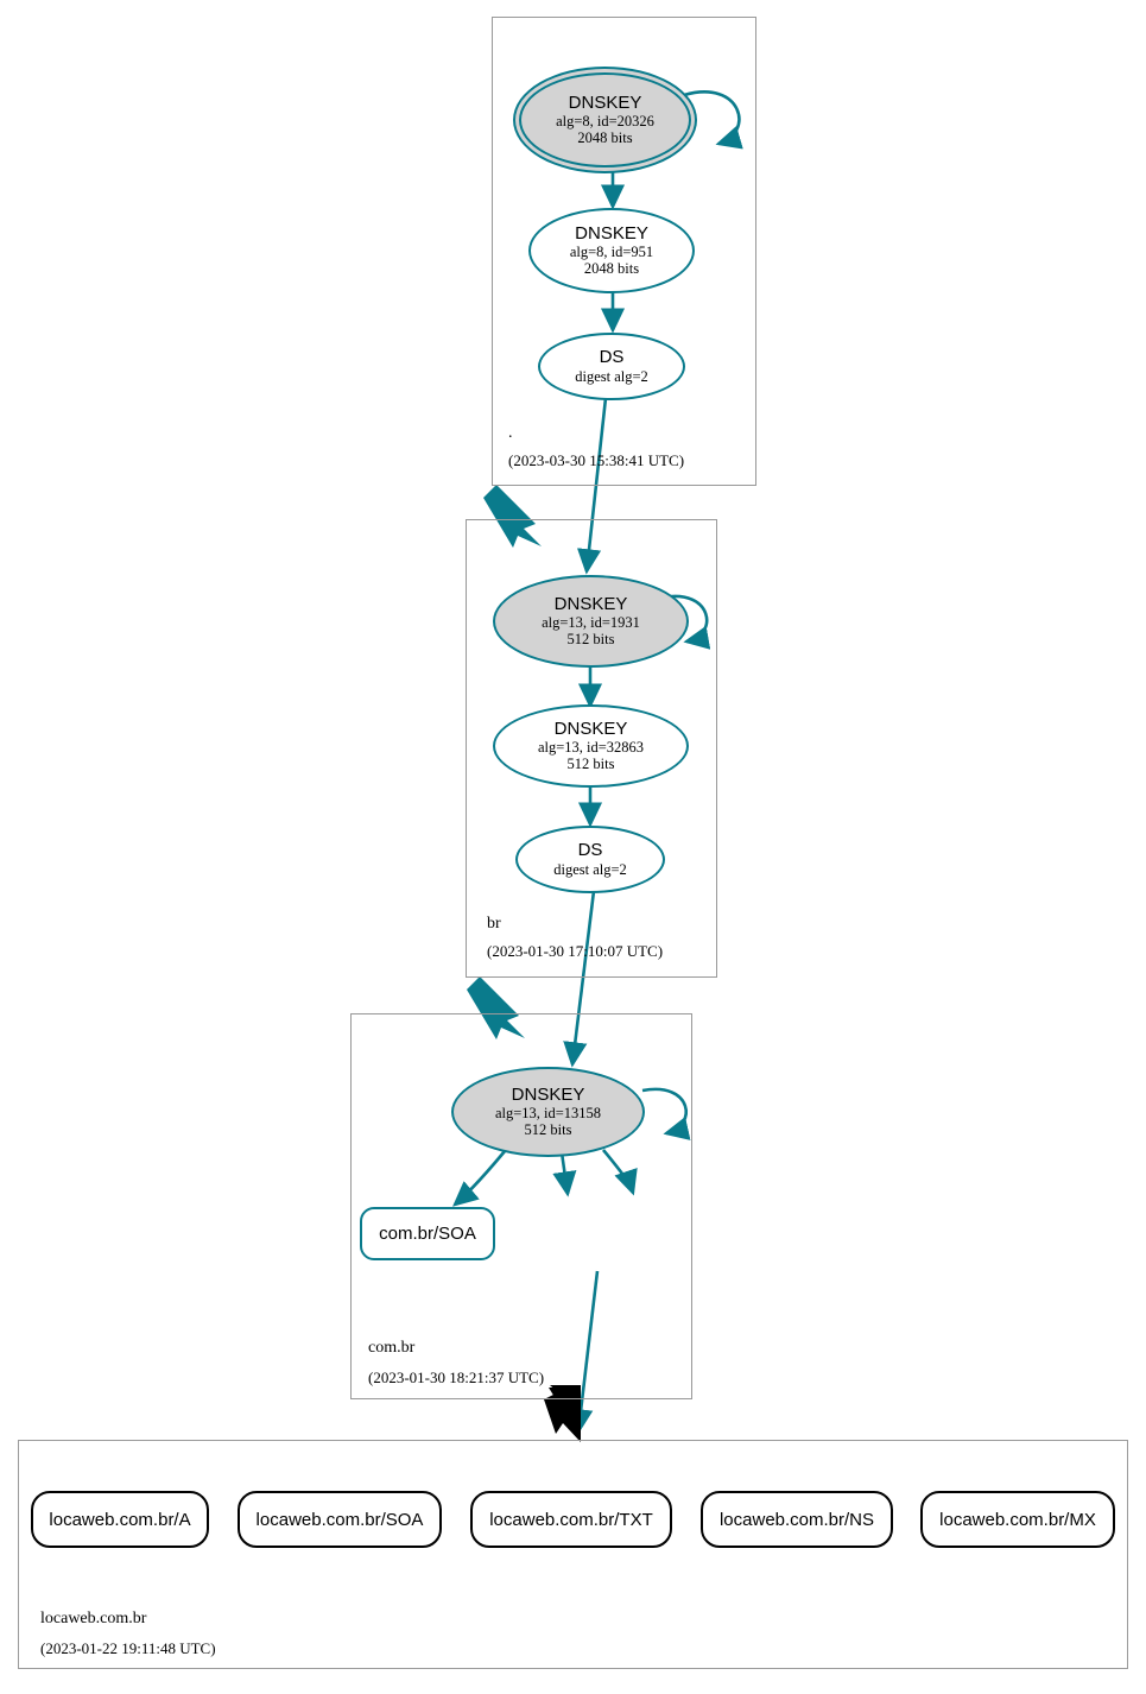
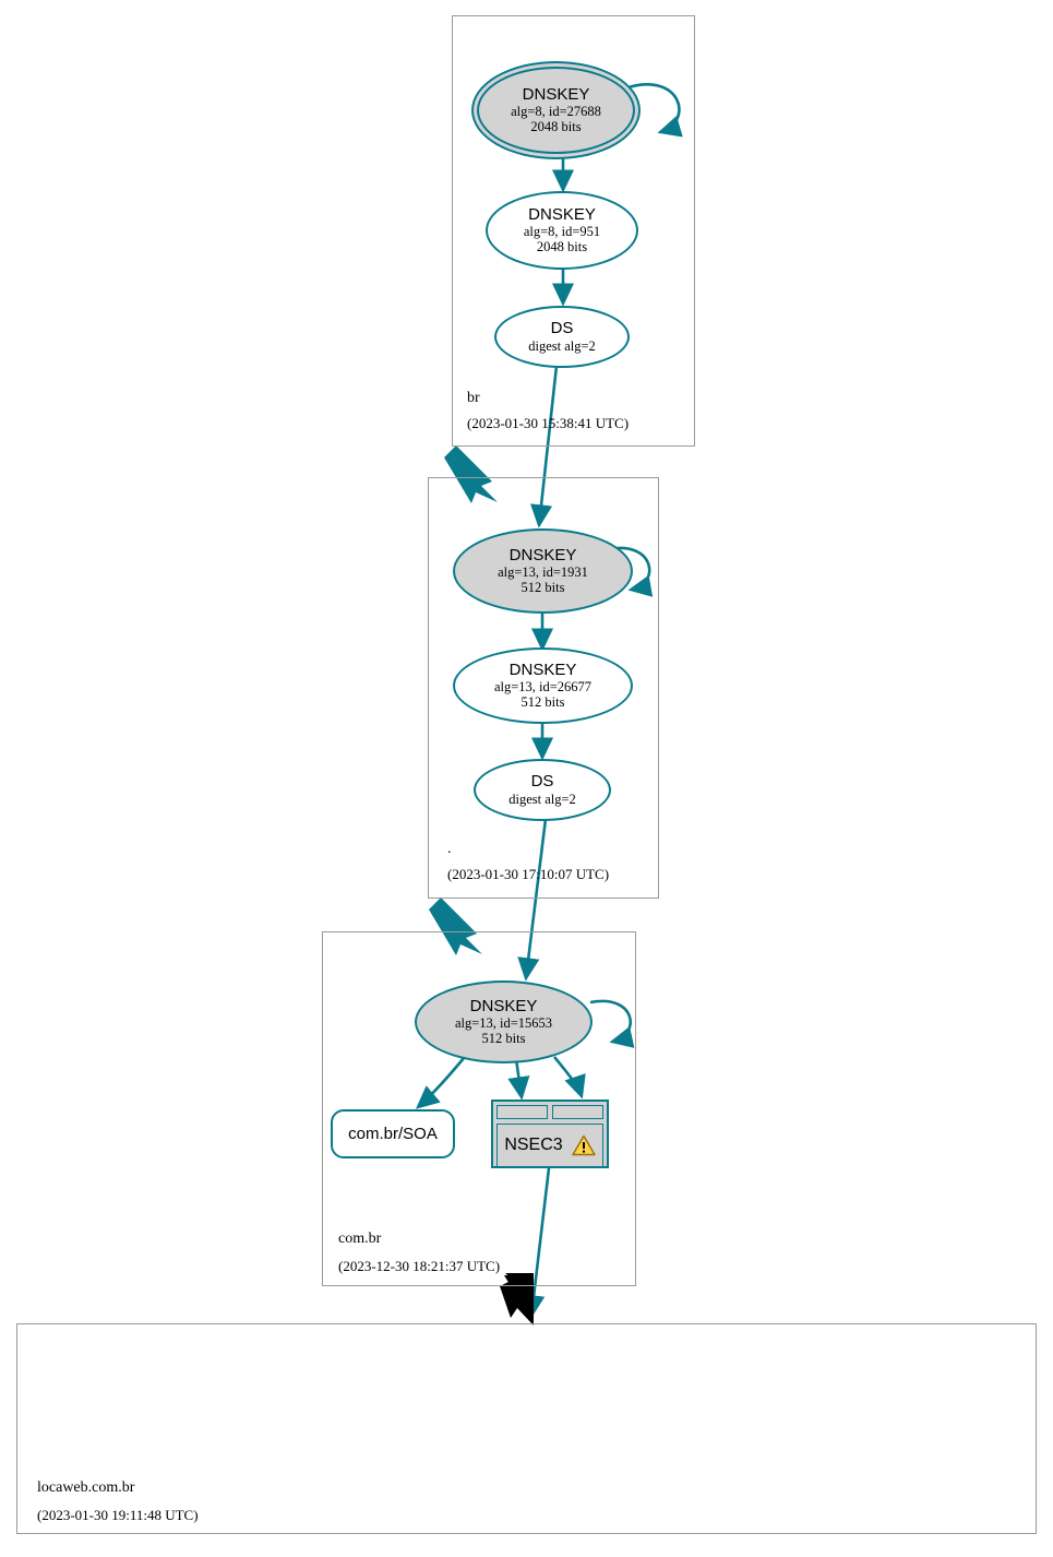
  DNSKEY
- alg=8, id=20326
+ alg=8, id=27688
  2048 bits
  DNSKEY
  alg=8, id=951
  2048 bits
  DS
  digest alg=2
- .
+ br
- (2023-03-30 15:38:41 UTC)
+ (2023-01-30 15:38:41 UTC)
  DNSKEY
  alg=13, id=1931
  512 bits
  DNSKEY
- alg=13, id=32863
+ alg=13, id=26677
  512 bits
  DS
  digest alg=2
- br
+ .
  (2023-01-30 17:10:07 UTC)
  DNSKEY
- alg=13, id=13158
+ alg=13, id=15653
  512 bits
  com.br/SOA
+ NSEC3
  com.br
- (2023-01-30 18:21:37 UTC)
+ (2023-12-30 18:21:37 UTC)
- locaweb.com.br/A
- locaweb.com.br/SOA
- locaweb.com.br/TXT
- locaweb.com.br/NS
- locaweb.com.br/MX
  locaweb.com.br
- (2023-01-22 19:11:48 UTC)
+ (2023-01-30 19:11:48 UTC)
